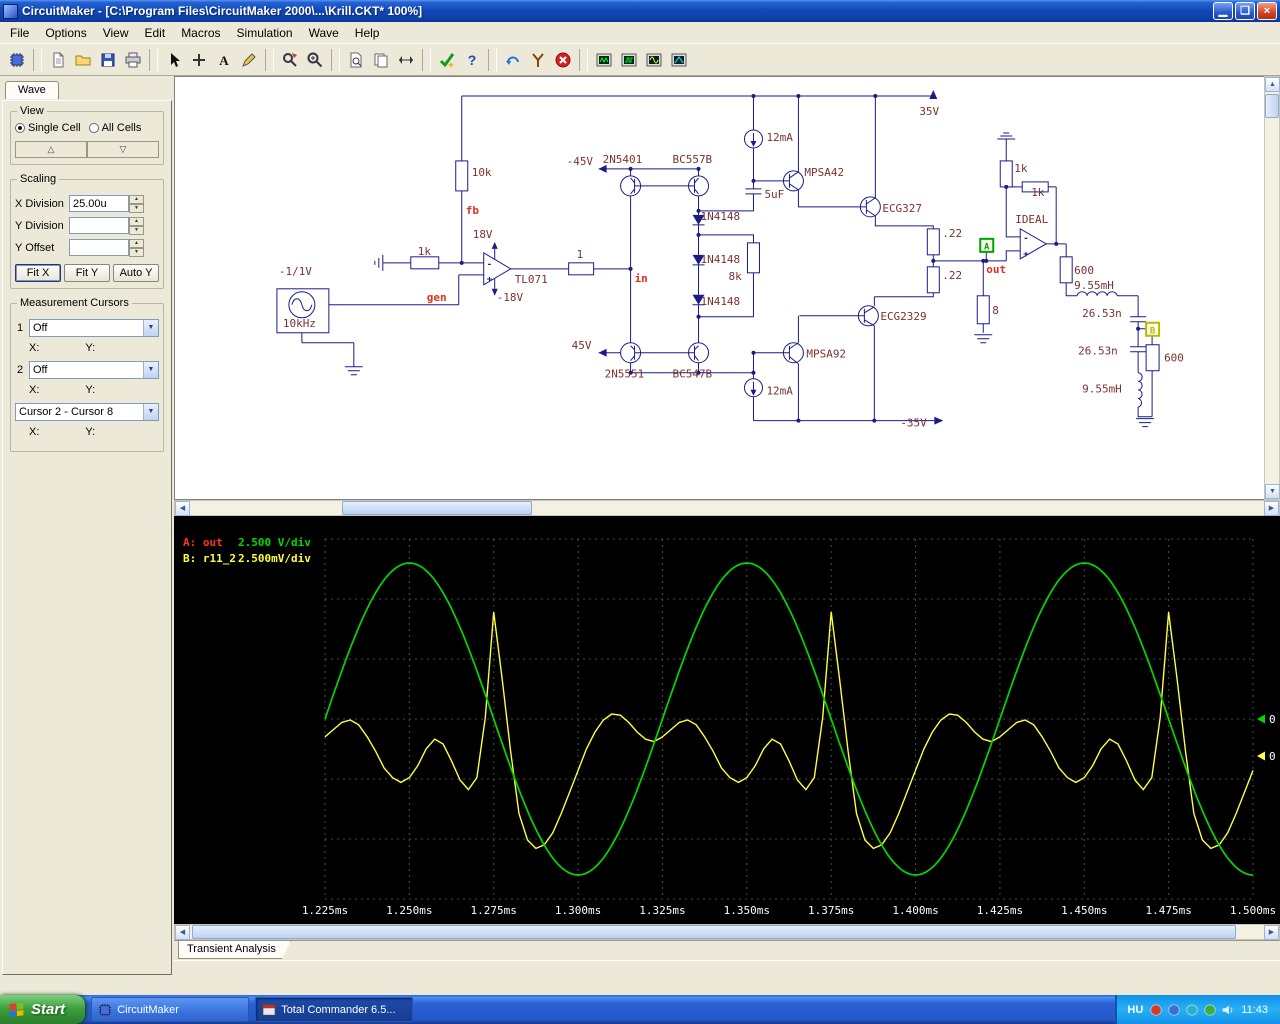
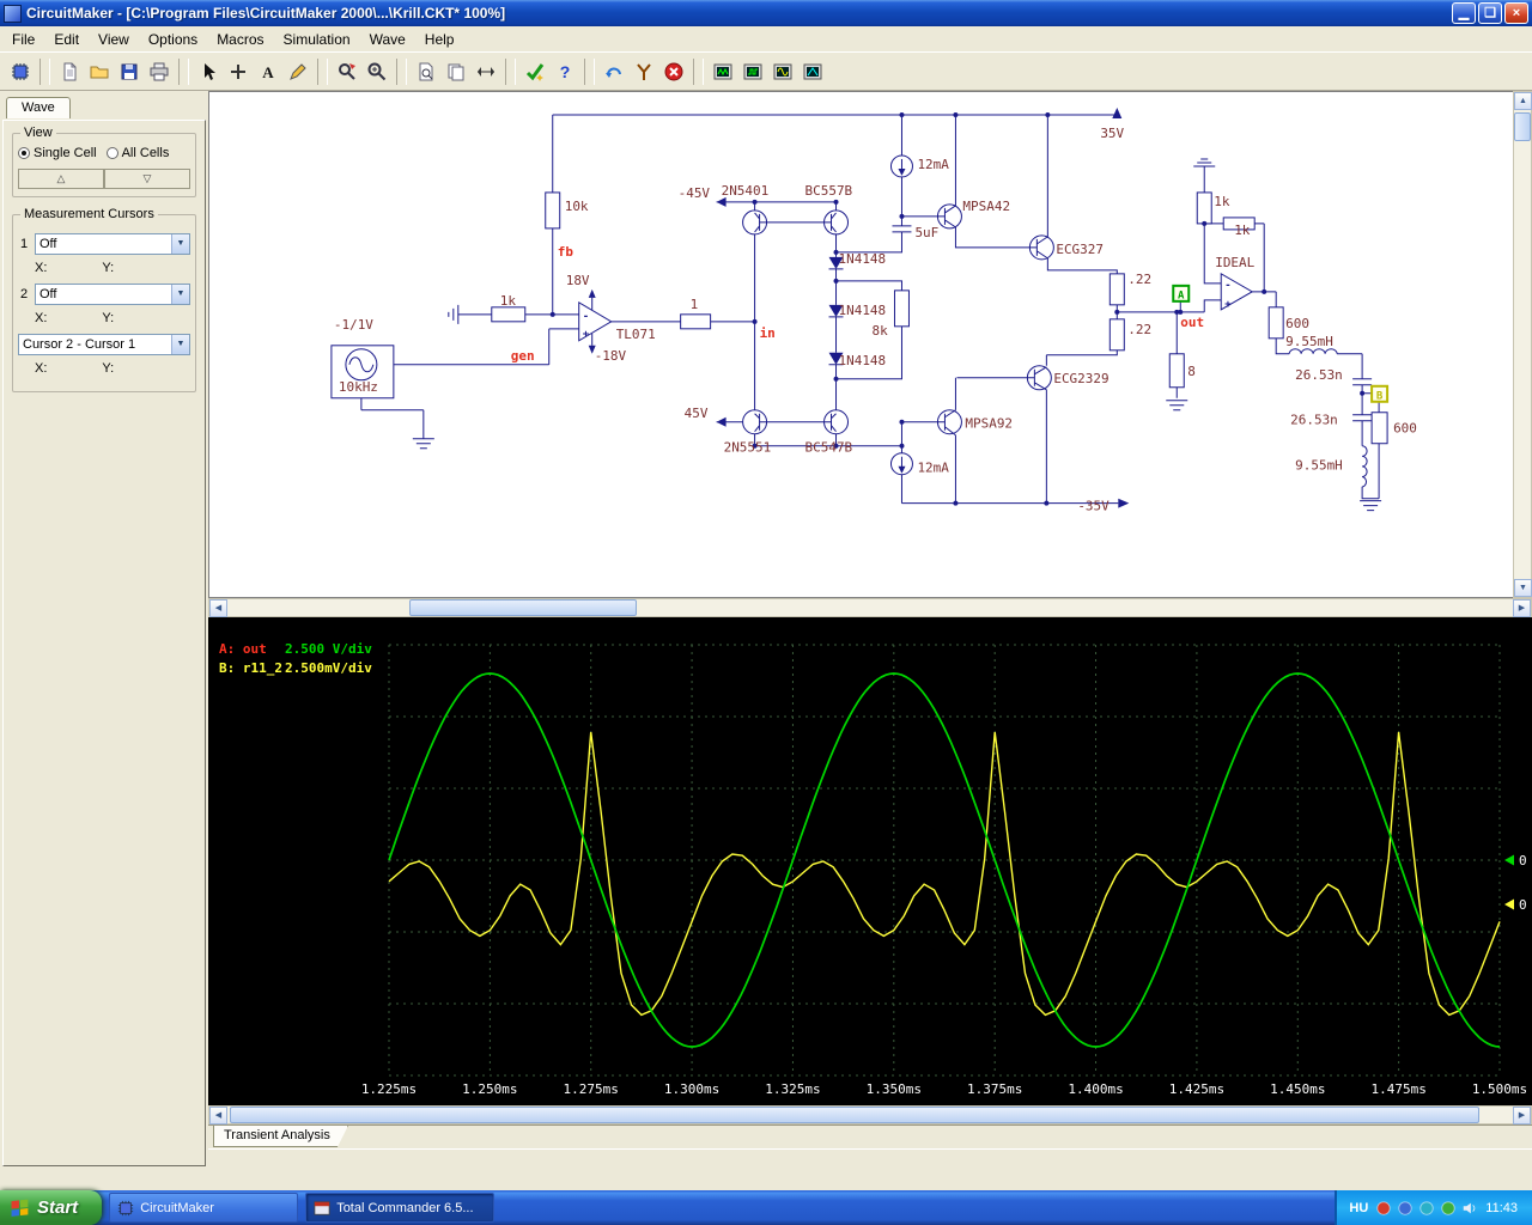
  CircuitMaker - [C:\Program Files\CircuitMaker 2000\...\Krill.CKT* 100%]
  ▁
  ❏
  ×
  File
- Options
+ Edit
  View
- Edit
+ Options
  Macros
  Simulation
  Wave
  Help
  A
  ?
  Wave
  View
  Single Cell
  All Cells
  △
  ▽
- Scaling
- X Division
- 25.00u
- Y Division
- Y Offset
- Fit X
- Fit Y
- Auto Y
  Measurement Cursors
  1
  Off
  X:
  Y:
  2
  Off
  X:
  Y:
- Cursor 2 - Cursor 8
+ Cursor 2 - Cursor 1
  X:
  Y:
  -
  +
  -
  +
  10k
  fb
  18V
  1k
  TL071
  -18V
  gen
  -1/1V
  10kHz
  1
  in
  -45V
  2N5401
  BC557B
  45V
  2N5551
  BC547B
  1N4148
  1N4148
  1N4148
  8k
  12mA
  5uF
  MPSA42
  ECG327
  35V
  .22
  .22
  out
  8
  MPSA92
  ECG2329
  12mA
  -35V
  1k
  1k
  IDEAL
  600
  9.55mH
  26.53n
  26.53n
  600
  9.55mH
  A
  B
  1.225ms
  1.250ms
  1.275ms
  1.300ms
  1.325ms
  1.350ms
  1.375ms
  1.400ms
  1.425ms
  1.450ms
  1.475ms
  1.500ms
  0
  0
  A: out
  2.500 V/div
  B: r11_2
  2.500mV/div
  Transient Analysis
  Start
  CircuitMaker
  Total Commander 6.5...
  HU
  11:43
